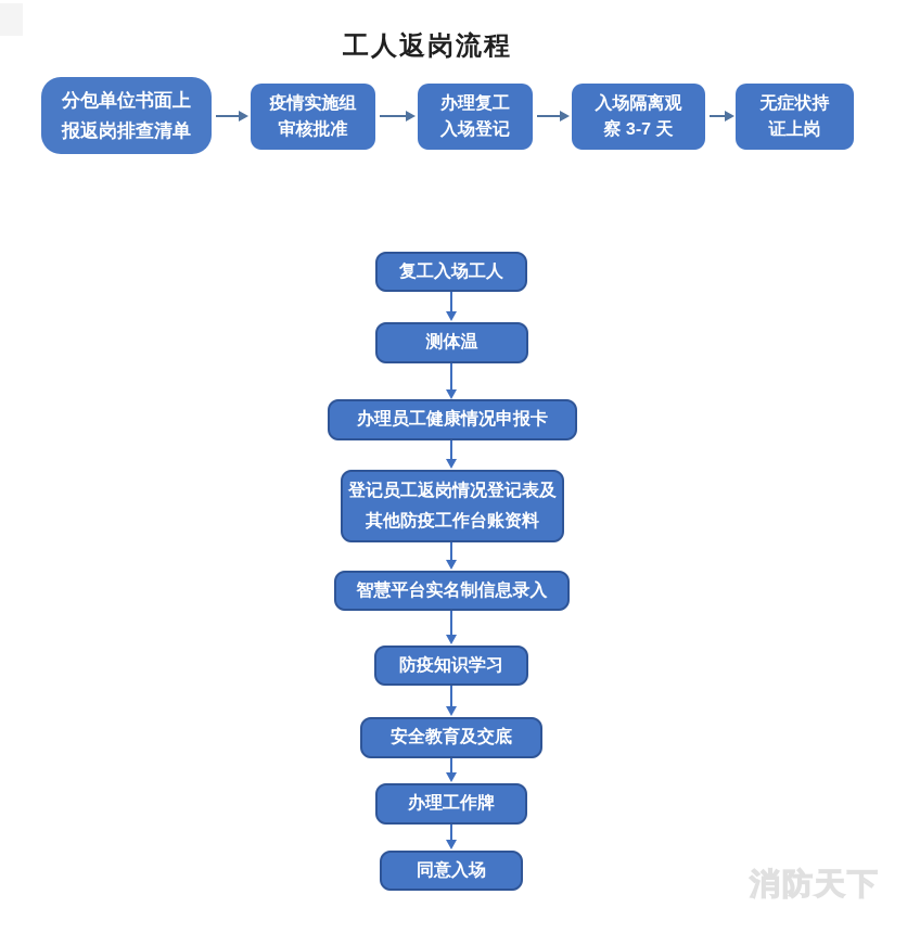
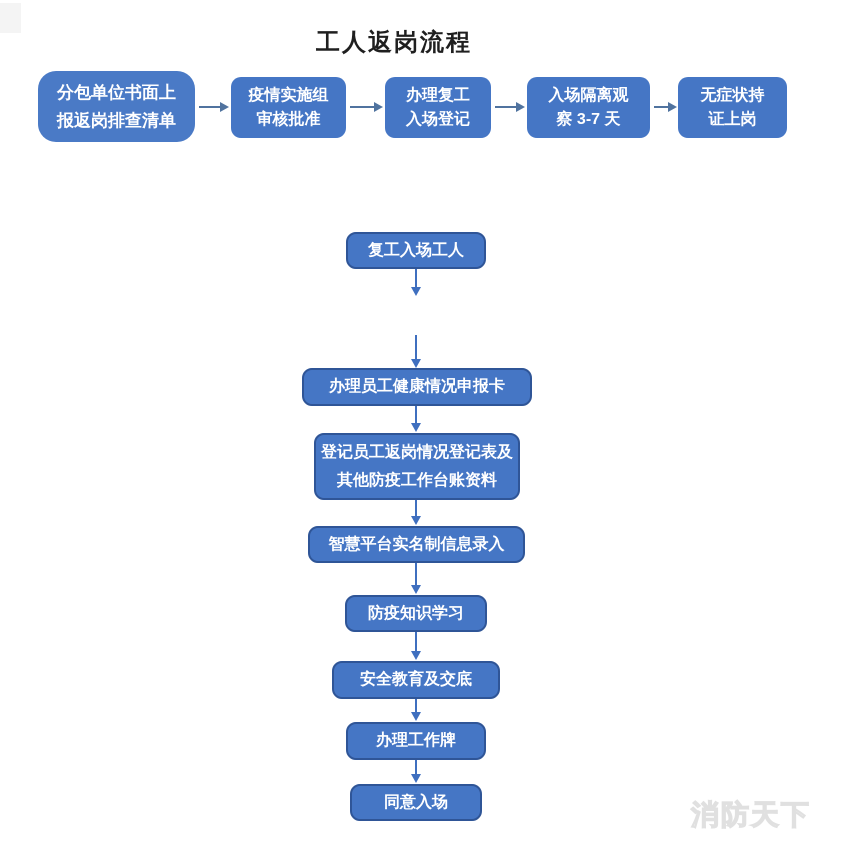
  工人返岗流程
  分包单位书面上
  报返岗排查清单
  疫情实施组
  审核批准
  办理复工
  入场登记
  入场隔离观
  察 3-7 天
  无症状持
  证上岗
  复工入场工人
- 测体温
  办理员工健康情况申报卡
  登记员工返岗情况登记表及
  其他防疫工作台账资料
  智慧平台实名制信息录入
  防疫知识学习
  安全教育及交底
  办理工作牌
  同意入场
  消防天下
